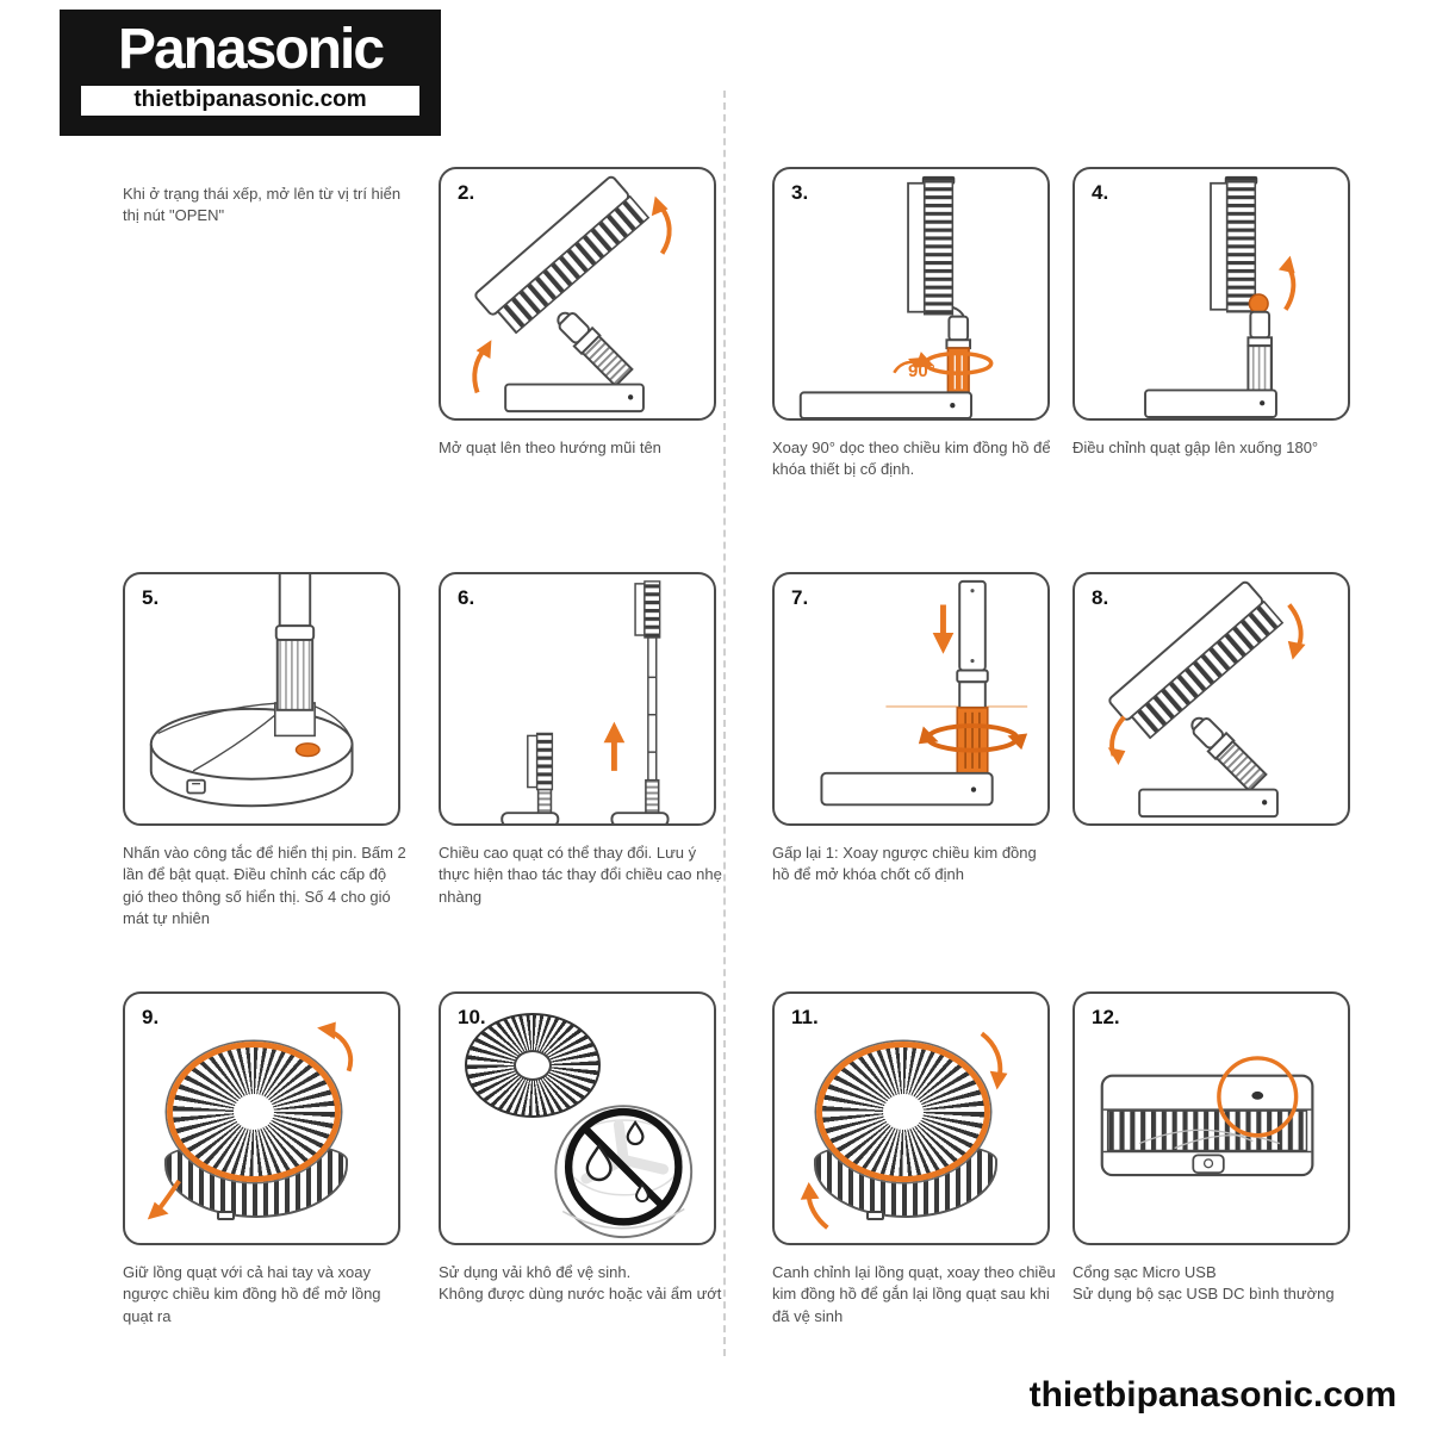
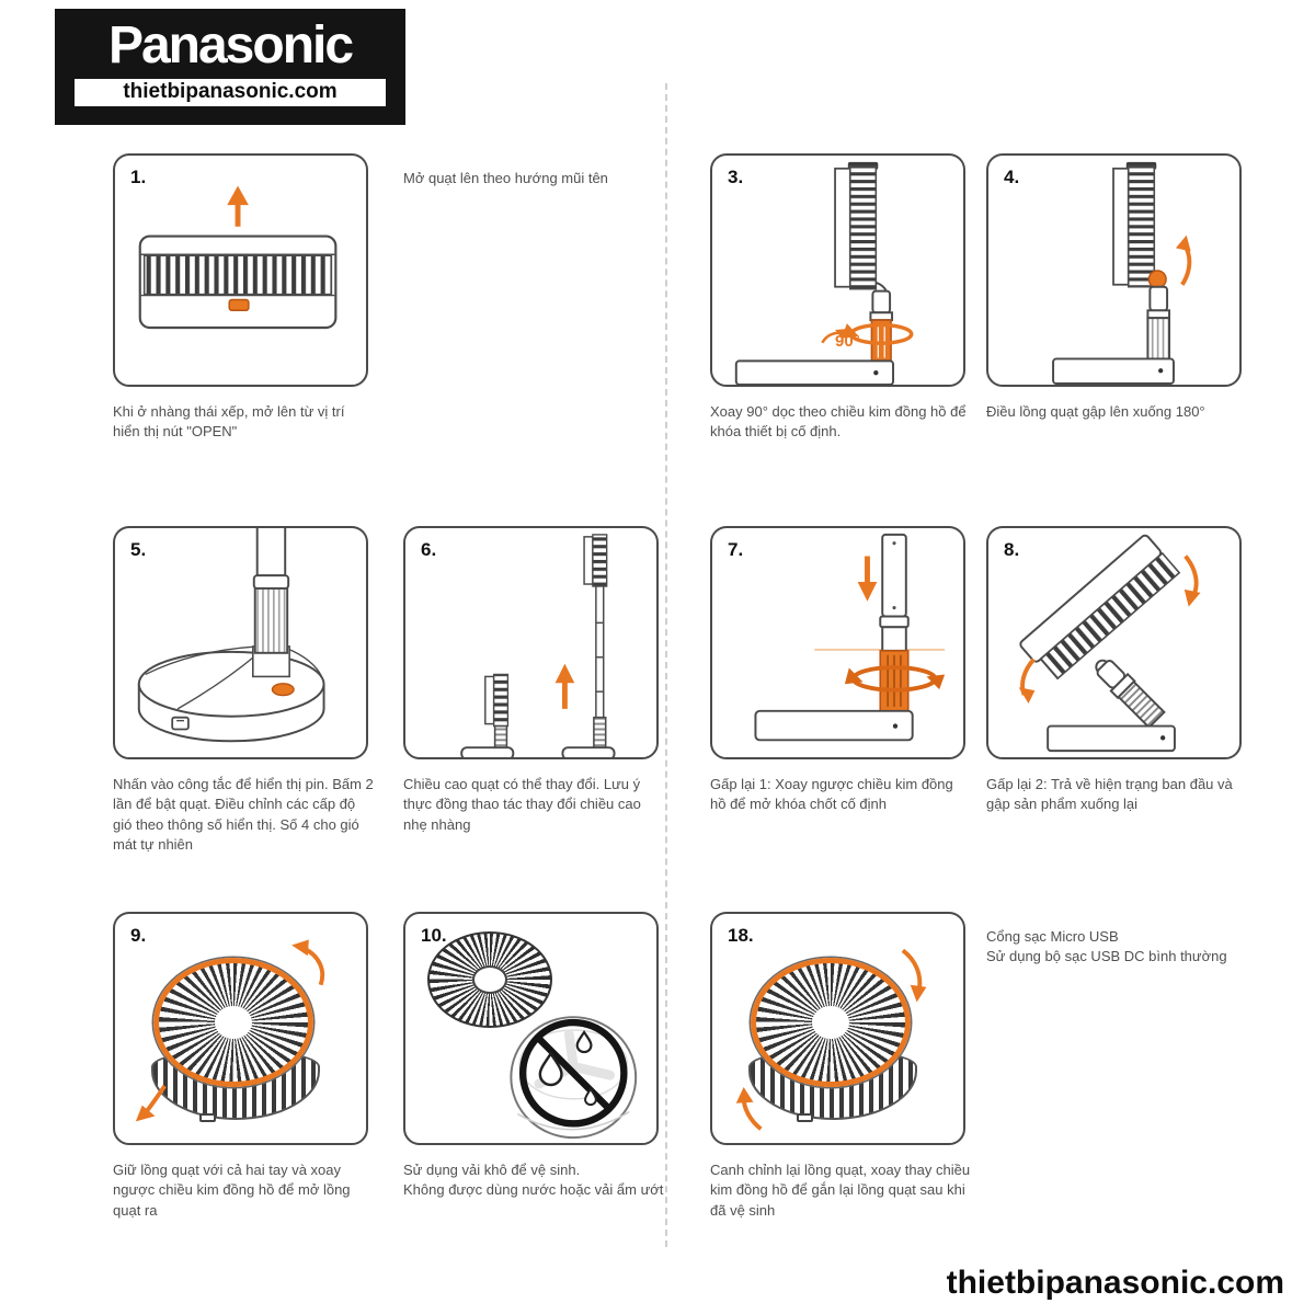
  Panasonic
  thietbipanasonic.com
+ 1.
- Khi ở trạng thái xếp, mở lên từ vị trí hiển thị nút "OPEN"
+ Khi ở nhàng thái xếp, mở lên từ vị trí hiển thị nút "OPEN"
- 2.
  Mở quạt lên theo hướng mũi tên
  3.
  90°
  Xoay 90° dọc theo chiều kim đồng hồ để khóa thiết bị cố định.
  4.
- Điều chỉnh quạt gập lên xuống 180°
+ Điều lồng quạt gập lên xuống 180°
  5.
  Nhấn vào công tắc để hiển thị pin. Bấm 2 lần để bật quạt. Điều chỉnh các cấp độ gió theo thông số hiển thị. Số 4 cho gió mát tự nhiên
  6.
- Chiều cao quạt có thể thay đổi. Lưu ý thực hiện thao tác thay đổi chiều cao nhẹ nhàng
+ Chiều cao quạt có thể thay đổi. Lưu ý thực đồng thao tác thay đổi chiều cao nhẹ nhàng
  7.
  Gấp lại 1: Xoay ngược chiều kim đồng hồ để mở khóa chốt cố định
  8.
+ Gấp lại 2: Trả về hiện trạng ban đầu và gập sản phẩm xuống lại
  9.
  Giữ lồng quạt với cả hai tay và xoay ngược chiều kim đồng hồ để mở lồng quạt ra
  10.
  Sử dụng vải khô để vệ sinh.
  Không được dùng nước hoặc vải ẩm ướt
- 11.
+ 18.
- Canh chỉnh lại lồng quạt, xoay theo chiều kim đồng hồ để gắn lại lồng quạt sau khi đã vệ sinh
+ Canh chỉnh lại lồng quạt, xoay thay chiều kim đồng hồ để gắn lại lồng quạt sau khi đã vệ sinh
- 12.
  Cổng sạc Micro USB
  Sử dụng bộ sạc USB DC bình thường
  thietbipanasonic.com
